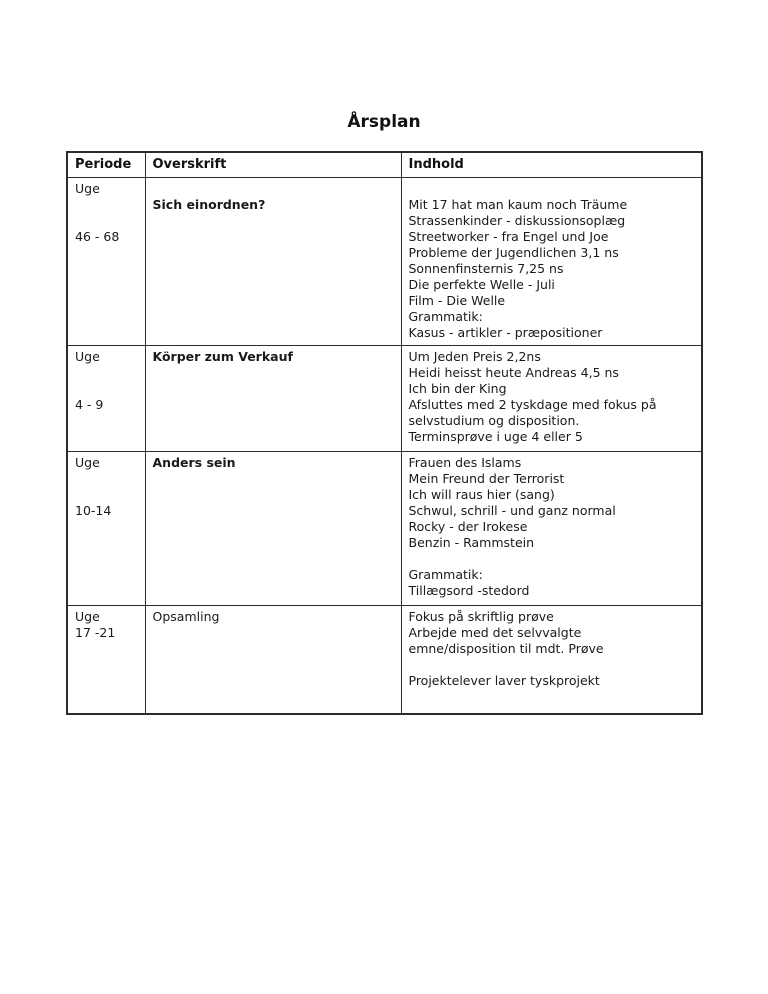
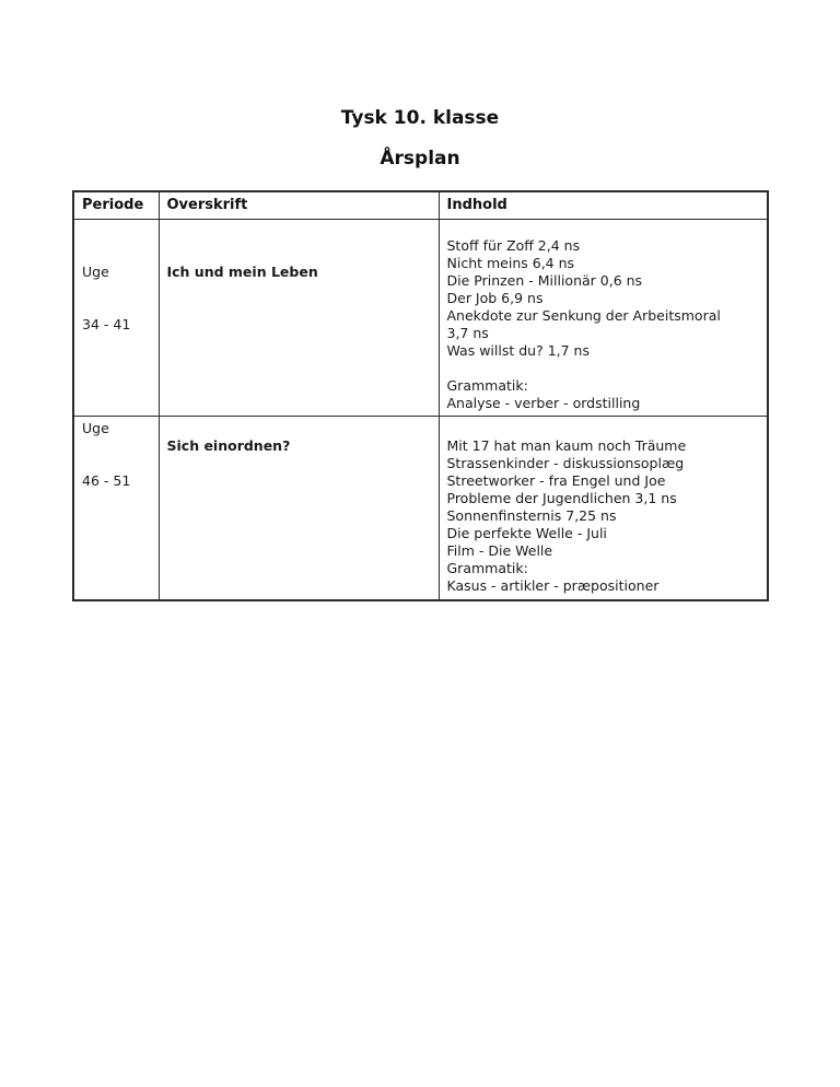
+ Tysk 10. klasse
  Årsplan
  Periode	Overskrift	Indhold
+ Uge 34 - 41	Ich und mein Leben	Stoff für Zoff 2,4 ns Nicht meins 6,4 ns Die Prinzen - Millionär 0,6 ns Der Job 6,9 ns Anekdote zur Senkung der Arbeitsmoral 3,7 ns Was willst du? 1,7 ns Grammatik: Analyse - verber - ordstilling
- Uge 46 - 68	Sich einordnen?	Mit 17 hat man kaum noch Träume Strassenkinder - diskussionsoplæg Streetworker - fra Engel und Joe Probleme der Jugendlichen 3,1 ns Sonnenfinsternis 7,25 ns Die perfekte Welle - Juli Film - Die Welle Grammatik: Kasus - artikler - præpositioner
+ Uge 46 - 51	Sich einordnen?	Mit 17 hat man kaum noch Träume Strassenkinder - diskussionsoplæg Streetworker - fra Engel und Joe Probleme der Jugendlichen 3,1 ns Sonnenfinsternis 7,25 ns Die perfekte Welle - Juli Film - Die Welle Grammatik: Kasus - artikler - præpositioner
- Uge 4 - 9	Körper zum Verkauf	Um Jeden Preis 2,2ns Heidi heisst heute Andreas 4,5 ns Ich bin der King Afsluttes med 2 tyskdage med fokus på selvstudium og disposition. Terminsprøve i uge 4 eller 5
- Uge 10-14	Anders sein	Frauen des Islams Mein Freund der Terrorist Ich will raus hier (sang) Schwul, schrill - und ganz normal Rocky - der Irokese Benzin - Rammstein Grammatik: Tillægsord -stedord
- Uge 17 -21	Opsamling	Fokus på skriftlig prøve Arbejde med det selvvalgte emne/disposition til mdt. Prøve Projektelever laver tyskprojekt
